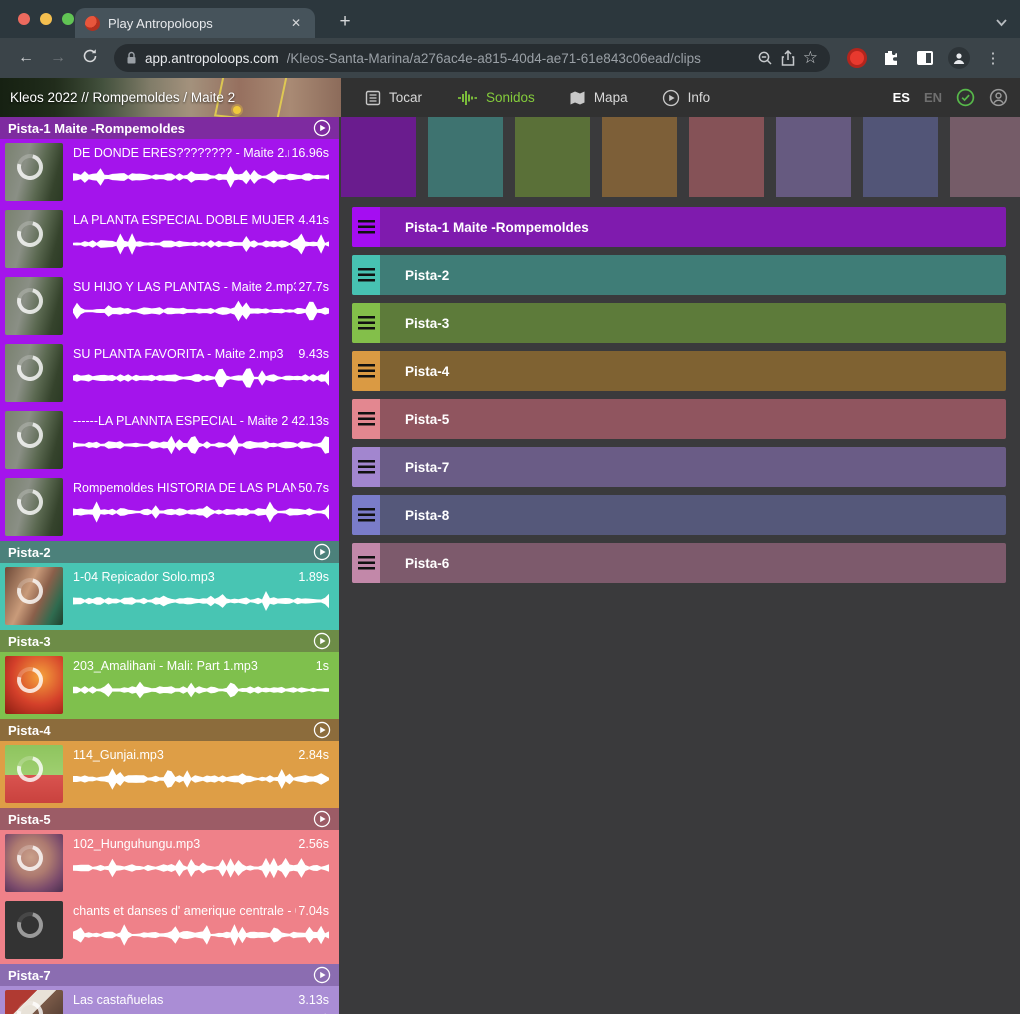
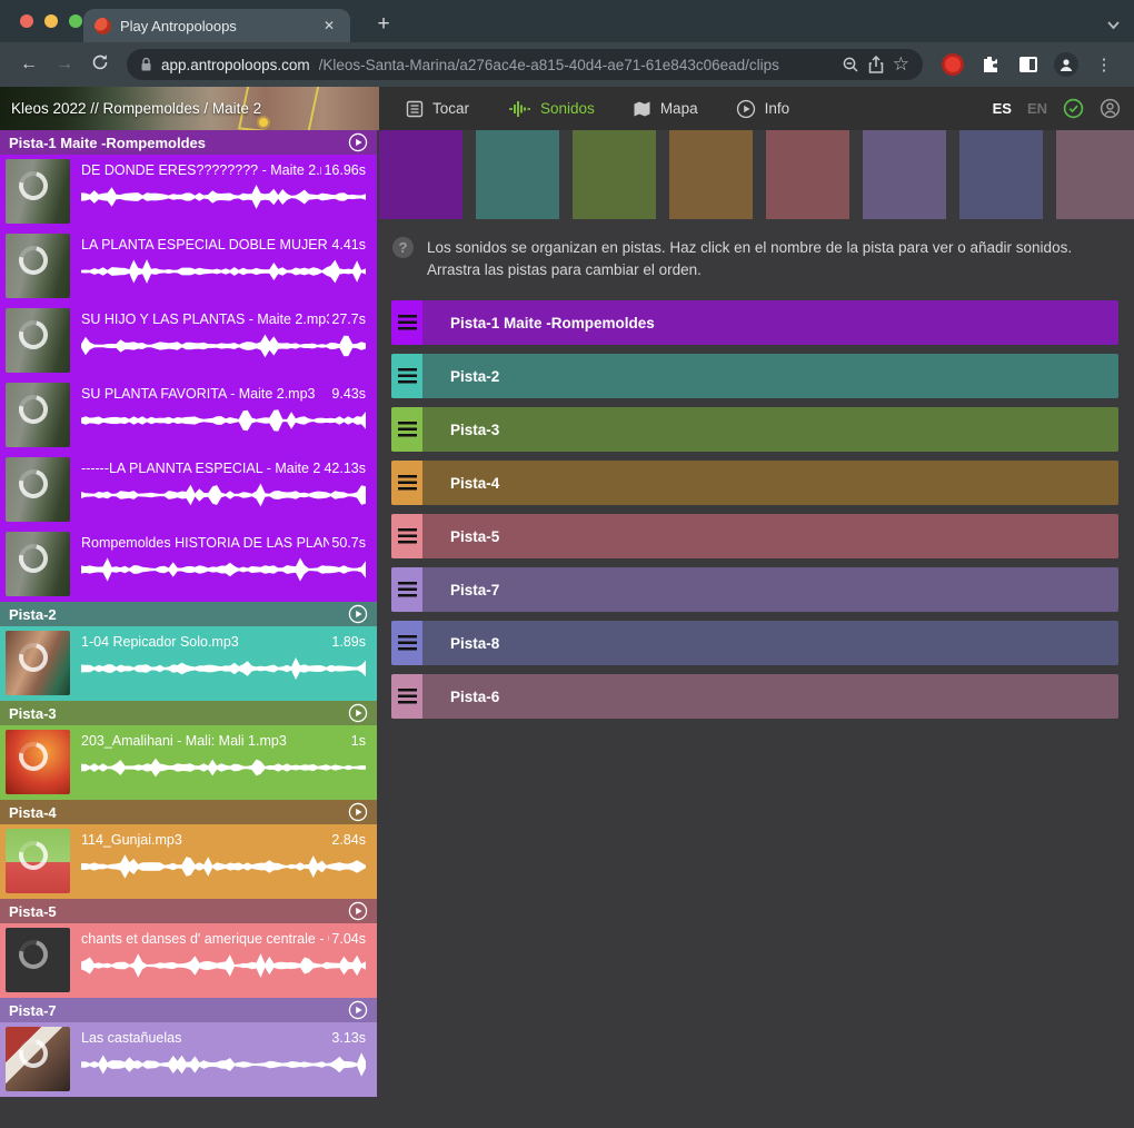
  Play Antropoloops
  ✕
  +
  ←
  →
  app.antropoloops.com
  /Kleos-Santa-Marina/a276ac4e-a815-40d4-ae71-61e843c06ead/clips
  ☆
  ⋮
  Kleos 2022 // Rompemoldes / Maite 2
  Tocar
  Sonidos
  Mapa
  Info
  ES
  EN
  Pista-1 Maite -Rompemoldes
  DE DONDE ERES???????? - Maite 2.
  16.96s
  LA PLANTA ESPECIAL DOBLE MUJER
  4.41s
  SU HIJO Y LAS PLANTAS - Maite 2.mp
  27.7s
  SU PLANTA FAVORITA - Maite 2.mp3
  9.43s
  ------LA PLANNTA ESPECIAL - Maite 2
  42.13s
  Rompemoldes HISTORIA DE LAS PLAN
  50.7s
  Pista-2
  1-04 Repicador Solo.mp3
  1.89s
  Pista-3
- 203_Amalihani - Mali: Part 1.mp3
+ 203_Amalihani - Mali: Mali 1.mp3
  1s
  Pista-4
  114_Gunjai.mp3
  2.84s
  Pista-5
- 102_Hunguhungu.mp3
- 2.56s
  chants et danses d' amerique centrale -
  7.04s
  Pista-7
  Las castañuelas
  3.13s
+ ?
+ Los sonidos se organizan en pistas. Haz click en el nombre de la pista para ver o añadir sonidos. Arrastra las pistas para cambiar el orden.
  Pista-1 Maite -Rompemoldes
  Pista-2
  Pista-3
  Pista-4
  Pista-5
  Pista-7
  Pista-8
  Pista-6
